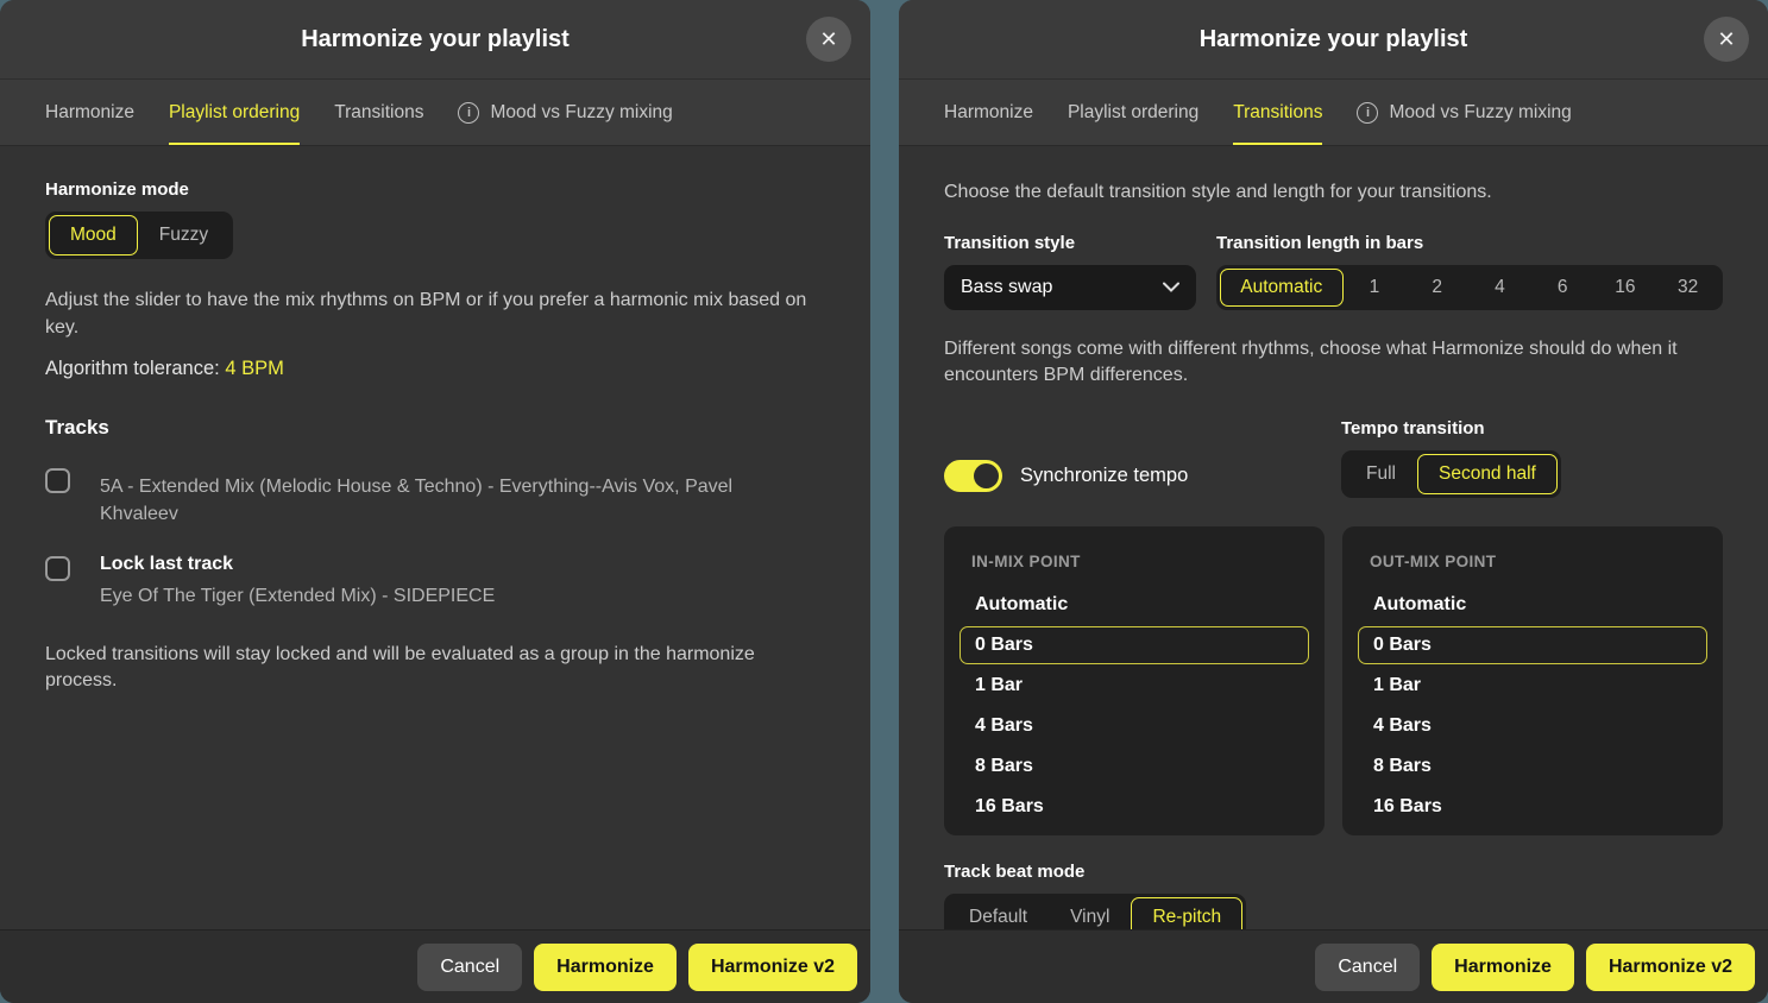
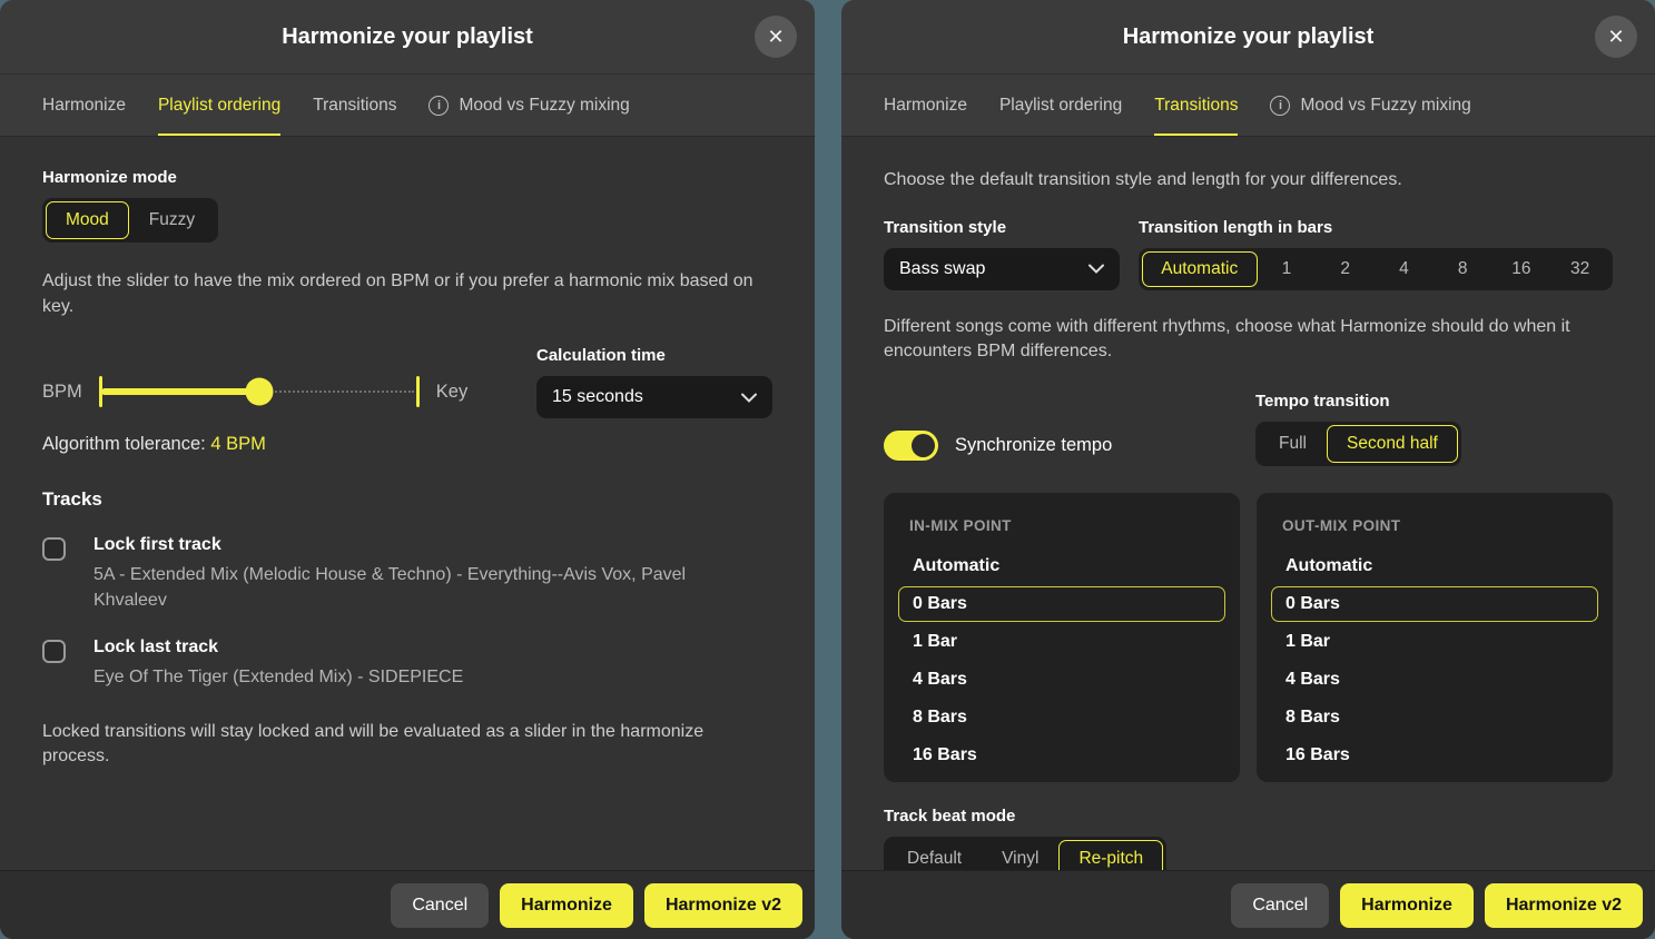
  Harmonize your playlist
  ✕
  Harmonize
  Playlist ordering
  Transitions
  i
  Mood vs Fuzzy mixing
  Harmonize mode
  Mood
  Fuzzy
- Adjust the slider to have the mix rhythms on BPM or if you prefer a harmonic mix based on key.
+ Adjust the slider to have the mix ordered on BPM or if you prefer a harmonic mix based on key.
+ BPM
+ Key
+ Calculation time
+ 15 seconds
  Algorithm tolerance: 4 BPM
  Tracks
+ Lock first track
  5A - Extended Mix (Melodic House & Techno) - Everything--Avis Vox, Pavel Khvaleev
  Lock last track
  Eye Of The Tiger (Extended Mix) - SIDEPIECE
- Locked transitions will stay locked and will be evaluated as a group in the harmonize process.
+ Locked transitions will stay locked and will be evaluated as a slider in the harmonize process.
  Cancel
  Harmonize
  Harmonize v2
  Harmonize your playlist
  ✕
  Harmonize
  Playlist ordering
  Transitions
  i
  Mood vs Fuzzy mixing
- Choose the default transition style and length for your transitions.
+ Choose the default transition style and length for your differences.
  Transition style
  Bass swap
  Transition length in bars
  Automatic
  1
  2
  4
- 6
+ 8
  16
  32
  Different songs come with different rhythms, choose what Harmonize should do when it encounters BPM differences.
  Synchronize tempo
  Tempo transition
  Full
  Second half
  IN-MIX POINT
  Automatic
  0 Bars
  1 Bar
  4 Bars
  8 Bars
  16 Bars
  OUT-MIX POINT
  Automatic
  0 Bars
  1 Bar
  4 Bars
  8 Bars
  16 Bars
  Track beat mode
  Default
  Vinyl
  Re-pitch
  Cancel
  Harmonize
  Harmonize v2
